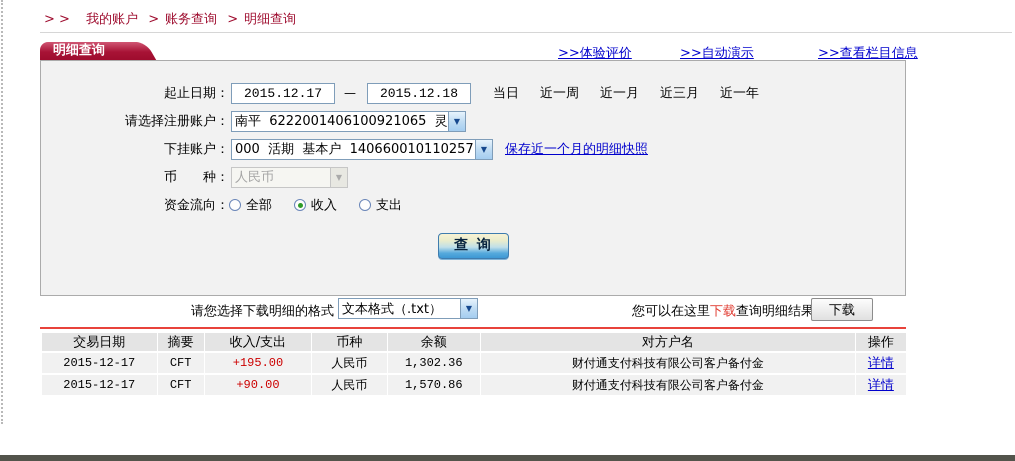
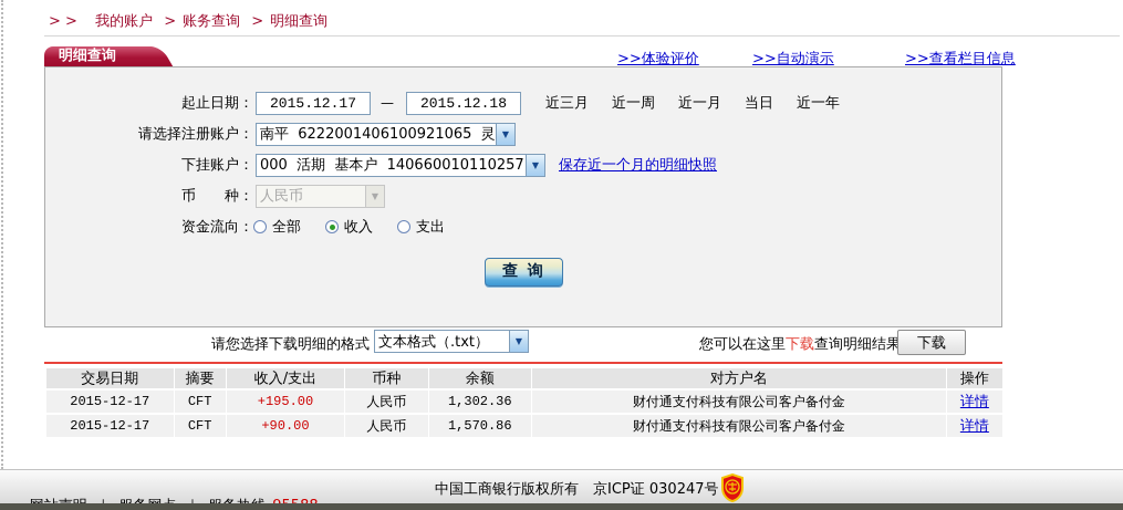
  > > 我的账户 > 账务查询 > 明细查询
  明细查询
  >>体验评价
  >>自动演示
  >>查看栏目信息
  起止日期：
  2015.12.17
  —
  2015.12.18
- 当日
+ 近三月
  近一周
  近一月
- 近三月
+ 当日
  近一年
  请选择注册账户：
  南平 6222001406100921065 灵
  ▼
  下挂账户：
  000 活期 基本户 140660010110257
  ▼
  保存近一个月的明细快照
  币 种：
  人民币
  ▼
  资金流向：
  全部
  收入
  支出
  查 询
  请您选择下载明细的格式
  文本格式（.txt）
  ▼
  您可以在这里下载查询明细结果
  下载
  交易日期	摘要	收入/支出	币种	余额	对方户名	操作
  2015-12-17	CFT	+195.00	人民币	1,302.36	财付通支付科技有限公司客户备付金	详情
  2015-12-17	CFT	+90.00	人民币	1,570.86	财付通支付科技有限公司客户备付金	详情
+ 中国工商银行版权所有 京ICP证 030247号
